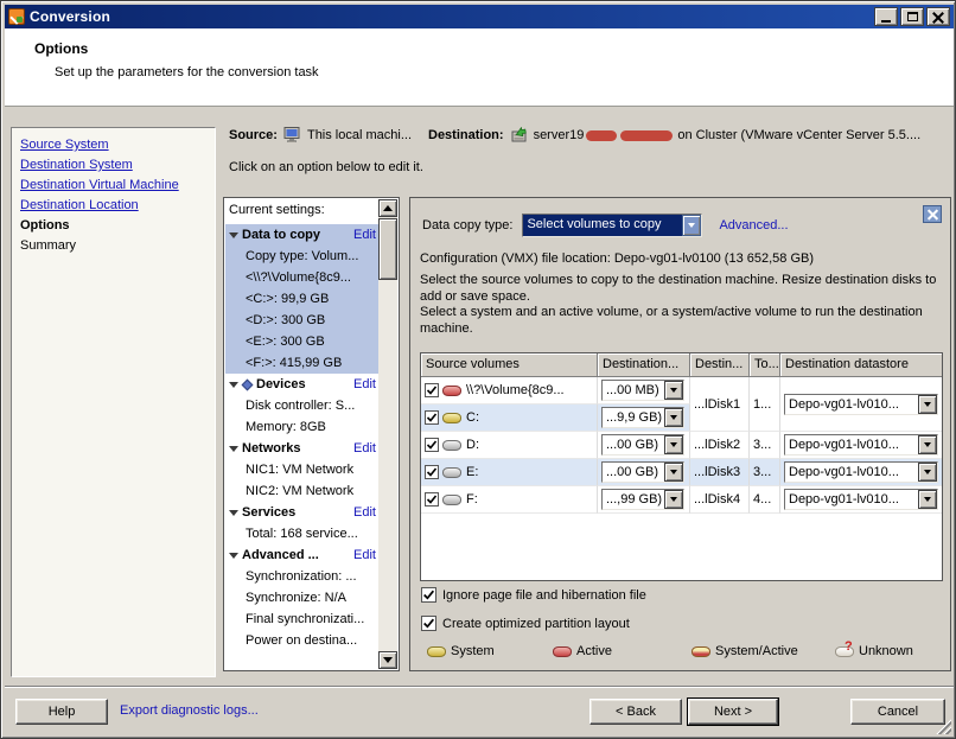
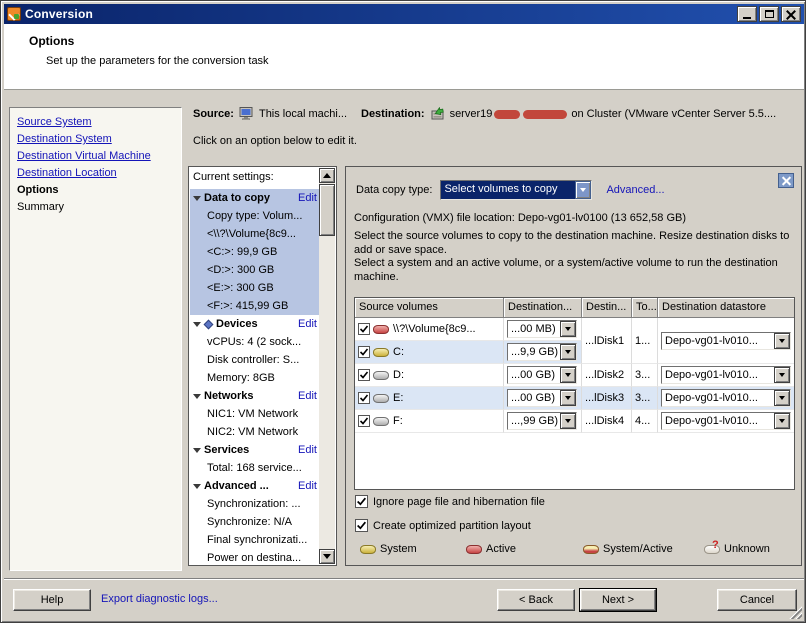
  Conversion
  Options
  Set up the parameters for the conversion task
  Source System
  Destination System
  Destination Virtual Machine
  Destination Location
  Options
  Summary
  Source:
  This local machi...
  Destination:
  server19
  on Cluster (VMware vCenter Server 5.5....
  Click on an option below to edit it.
  Current settings:
  Data to copy
  Edit
  Copy type: Volum...
  <\\?\Volume{8c9...
  <C:>: 99,9 GB
  <D:>: 300 GB
  <E:>: 300 GB
  <F:>: 415,99 GB
  Devices
  Edit
+ vCPUs: 4 (2 sock...
  Disk controller: S...
  Memory: 8GB
  Networks
  Edit
  NIC1: VM Network
  NIC2: VM Network
  Services
  Edit
  Total: 168 service...
  Advanced ...
  Edit
  Synchronization: ...
  Synchronize: N/A
  Final synchronizati...
  Power on destina...
  Data copy type:
  Select volumes to copy
  Advanced...
  Configuration (VMX) file location: Depo-vg01-lv0100 (13 652,58 GB)
  Select the source volumes to copy to the destination machine. Resize destination disks to add or save space.
  Select a system and an active volume, or a system/active volume to run the destination machine.
  Source volumes
  Destination...
  Destin...
  To...
  Destination datastore
  \\?\Volume{8c9...
  ...00 MB)
  ...lDisk1
  1...
  Depo-vg01-lv010...
  C:
  ...9,9 GB)
  D:
  ...00 GB)
  ...lDisk2
  3...
  Depo-vg01-lv010...
  E:
  ...00 GB)
  ...lDisk3
  3...
  Depo-vg01-lv010...
  F:
  ...,99 GB)
  ...lDisk4
  4...
  Depo-vg01-lv010...
  Ignore page file and hibernation file
  Create optimized partition layout
  System
  Active
  System/Active
  ?
  Unknown
  Help
  Export diagnostic logs...
  < Back
  Next >
  Cancel
